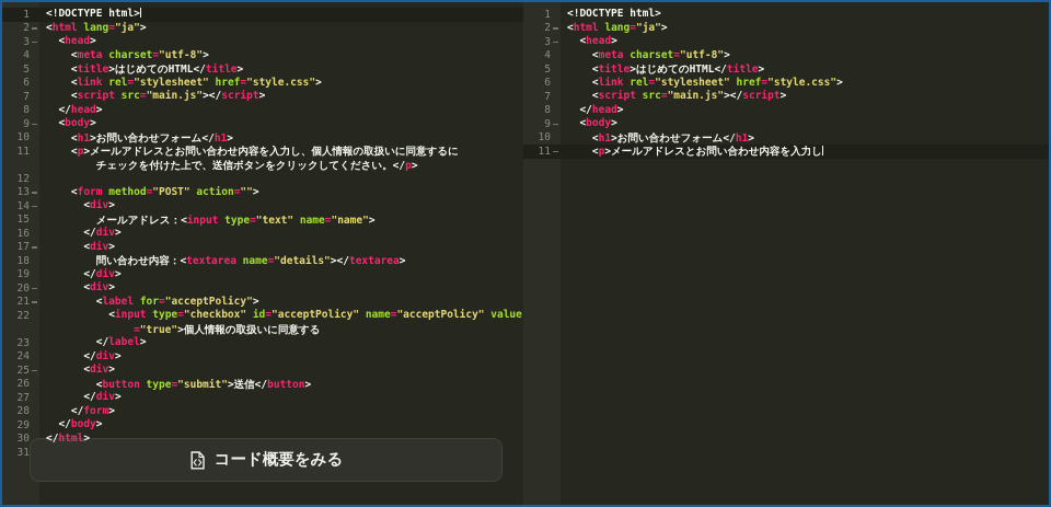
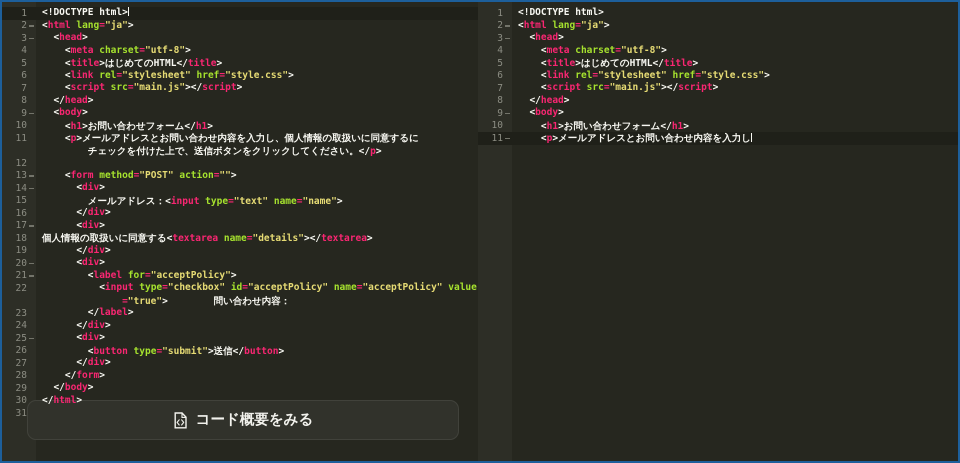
  コード概要をみる
  1
  2
  3
  4
  5
  6
  7
  8
  9
  10
  11
  12
  13
  14
  15
  16
  17
  18
  19
  20
  21
  22
  23
  24
  25
  26
  27
  28
  29
  30
  31
  <!DOCTYPE html>
  <html lang="ja">
  <head>
  <meta charset="utf-8">
  <title>はじめてのHTML</title>
  <link rel="stylesheet" href="style.css">
  <script src="main.js"></script>
  </head>
  <body>
  <h1>お問い合わせフォーム</h1>
  <p>メールアドレスとお問い合わせ内容を入力し、個人情報の取扱いに同意するに
  チェックを付けた上で、送信ボタンをクリックしてください。</p>
  <form method="POST" action="">
  <div>
  メールアドレス：<input type="text" name="name">
  </div>
  <div>
- 問い合わせ内容：<textarea name="details"></textarea>
+ 個人情報の取扱いに同意する<textarea name="details"></textarea>
  </div>
  <div>
  <label for="acceptPolicy">
  <input type="checkbox" id="acceptPolicy" name="acceptPolicy" value
- ="true">個人情報の取扱いに同意する
+ ="true"> 問い合わせ内容：
  </label>
  </div>
  <div>
  <button type="submit">送信</button>
  </div>
  </form>
  </body>
  </html>
  1
  2
  3
  4
  5
  6
  7
  8
  9
  10
  11
  <!DOCTYPE html>
  <html lang="ja">
  <head>
  <meta charset="utf-8">
  <title>はじめてのHTML</title>
  <link rel="stylesheet" href="style.css">
  <script src="main.js"></script>
  </head>
  <body>
  <h1>お問い合わせフォーム</h1>
  <p>メールアドレスとお問い合わせ内容を入力し
